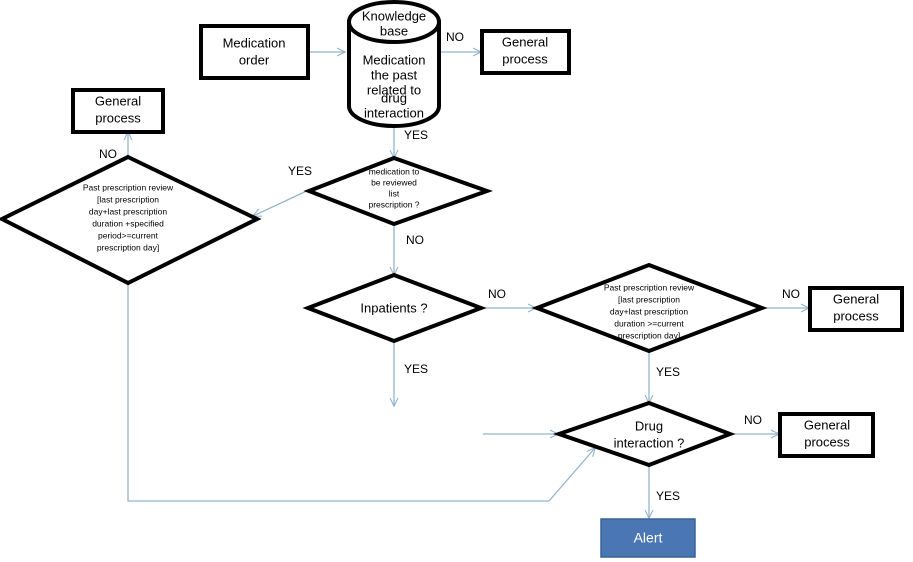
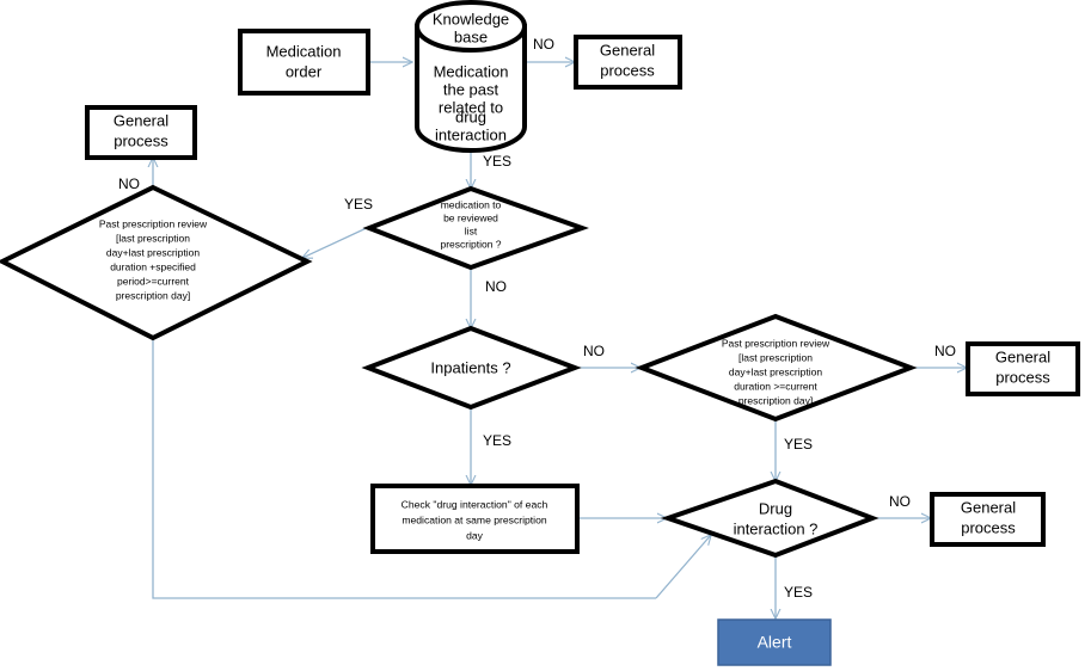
  NO
  YES
  YES
  NO
  NO
  NO
  YES
  NO
  YES
  NO
  YES
  Medication
  order
  Knowledge
  base
  Medication
  the past
  related to
  drug
  interaction
  General
  process
  General
  process
  Past prescription review
  [last prescription
  day+last prescription
  duration +specified
  period>=current
  prescription day]
  medication to
  be reviewed
  list
  prescription ?
  Inpatients ?
  Past prescription review
  [last prescription
  day+last prescription
  duration >=current
  prescription day]
  General
  process
+ Check "drug interaction" of each
+ medication at same prescription
+ day
  Drug
  interaction ?
  General
  process
  Alert
